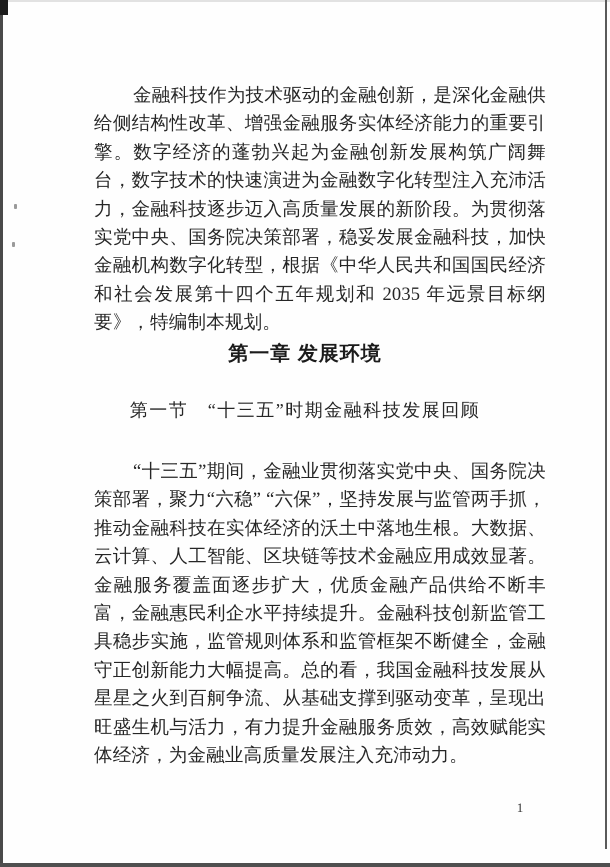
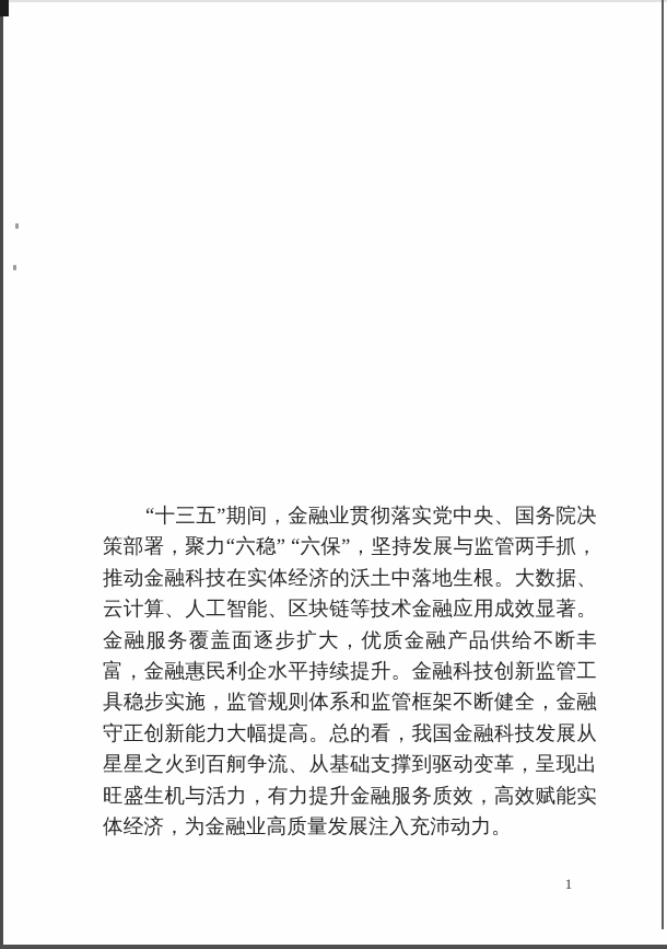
- 金融科技作为技术驱动的金融创新，是深化金融供给侧结构性改革、增强金融服务实体经济能力的重要引擎。数字经济的蓬勃兴起为金融创新发展构筑广阔舞台，数字技术的快速演进为金融数字化转型注入充沛活力，金融科技逐步迈入高质量发展的新阶段。为贯彻落实党中央、国务院决策部署，稳妥发展金融科技，加快金融机构数字化转型，根据《中华人民共和国国民经济和社会发展第十四个五年规划和 2035 年远景目标纲要》，特编制本规划。
- 第一章 发展环境
- 第一节 “十三五”时期金融科技发展回顾
  “十三五”期间，金融业贯彻落实党中央、国务院决策部署，聚力“六稳” “六保”，坚持发展与监管两手抓，推动金融科技在实体经济的沃土中落地生根。大数据、云计算、人工智能、区块链等技术金融应用成效显著。金融服务覆盖面逐步扩大，优质金融产品供给不断丰富，金融惠民利企水平持续提升。金融科技创新监管工具稳步实施，监管规则体系和监管框架不断健全，金融守正创新能力大幅提高。总的看，我国金融科技发展从星星之火到百舸争流、从基础支撑到驱动变革，呈现出旺盛生机与活力，有力提升金融服务质效，高效赋能实体经济，为金融业高质量发展注入充沛动力。
  1
